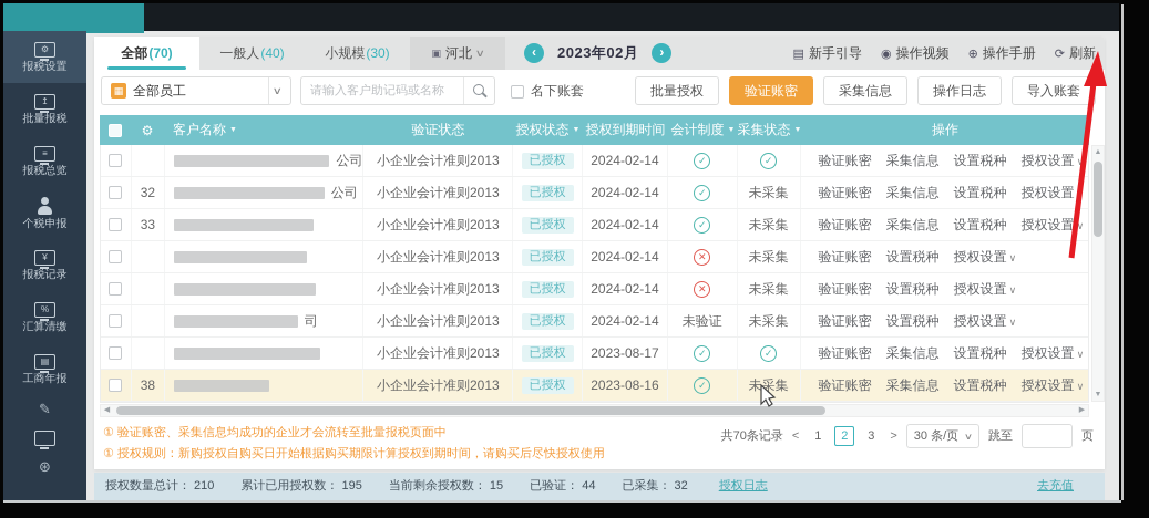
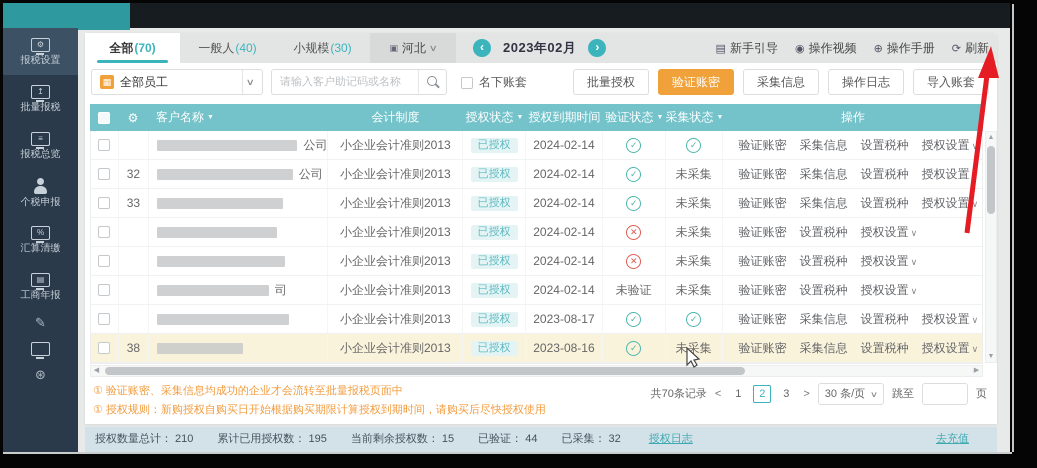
  ⚙
  报税设置
  ↥
  批量报税
  ≡
  报税总览
  个税申报
- ¥
- 报税记录
  %
  汇算清缴
  ▤
  工商年报
  ✎
  ⊛
  全部
  (70)
  一般人
  (40)
  小规模
  (30)
  ▣
  河北
  ∨
  ‹
  2023年02月
  ›
  ▤
  新手引导
  ◉
  操作视频
  ⊕
  操作手册
  ⟳
  刷新
  ▦
  全部员工
  ∨
  请输入客户助记码或名称
  名下账套
  批量授权
  验证账密
  采集信息
  操作日志
  导入账套
  ⚙
  客户名称
- 验证状态
+ 会计制度
  授权状态
  授权到期时间
- 会计制度
+ 验证状态
  采集状态
  操作
  公司
  小企业会计准则2013
  已授权
  2024-02-14
  ✓
  ✓
  验证账密
  采集信息
  设置税种
  授权设置 ∨
  32
  公司
  小企业会计准则2013
  已授权
  2024-02-14
  ✓
  未采集
  验证账密
  采集信息
  设置税种
  授权设置
  33
  小企业会计准则2013
  已授权
  2024-02-14
  ✓
  未采集
  验证账密
  采集信息
  设置税种
  授权设置 ∨
  小企业会计准则2013
  已授权
  2024-02-14
  ✕
  未采集
  验证账密
  设置税种
  授权设置 ∨
  小企业会计准则2013
  已授权
  2024-02-14
  ✕
  未采集
  验证账密
  设置税种
  授权设置 ∨
  司
  小企业会计准则2013
  已授权
  2024-02-14
  未验证
  未采集
  验证账密
  设置税种
  授权设置 ∨
  小企业会计准则2013
  已授权
  2023-08-17
  ✓
  ✓
  验证账密
  采集信息
  设置税种
  授权设置 ∨
  38
  小企业会计准则2013
  已授权
  2023-08-16
  ✓
  未采集
  验证账密
  采集信息
  设置税种
  授权设置 ∨
  ① 验证账密、采集信息均成功的企业才会流转至批量报税页面中
  ① 授权规则：新购授权自购买日开始根据购买期限计算授权到期时间，请购买后尽快授权使用
  共70条记录
  <
  1
  2
  3
  >
  30 条/页
  ∨
  跳至
  页
  授权数量总计： 210
  累计已用授权数： 195
  当前剩余授权数： 15
  已验证： 44
  已采集： 32
  授权日志
  去充值
